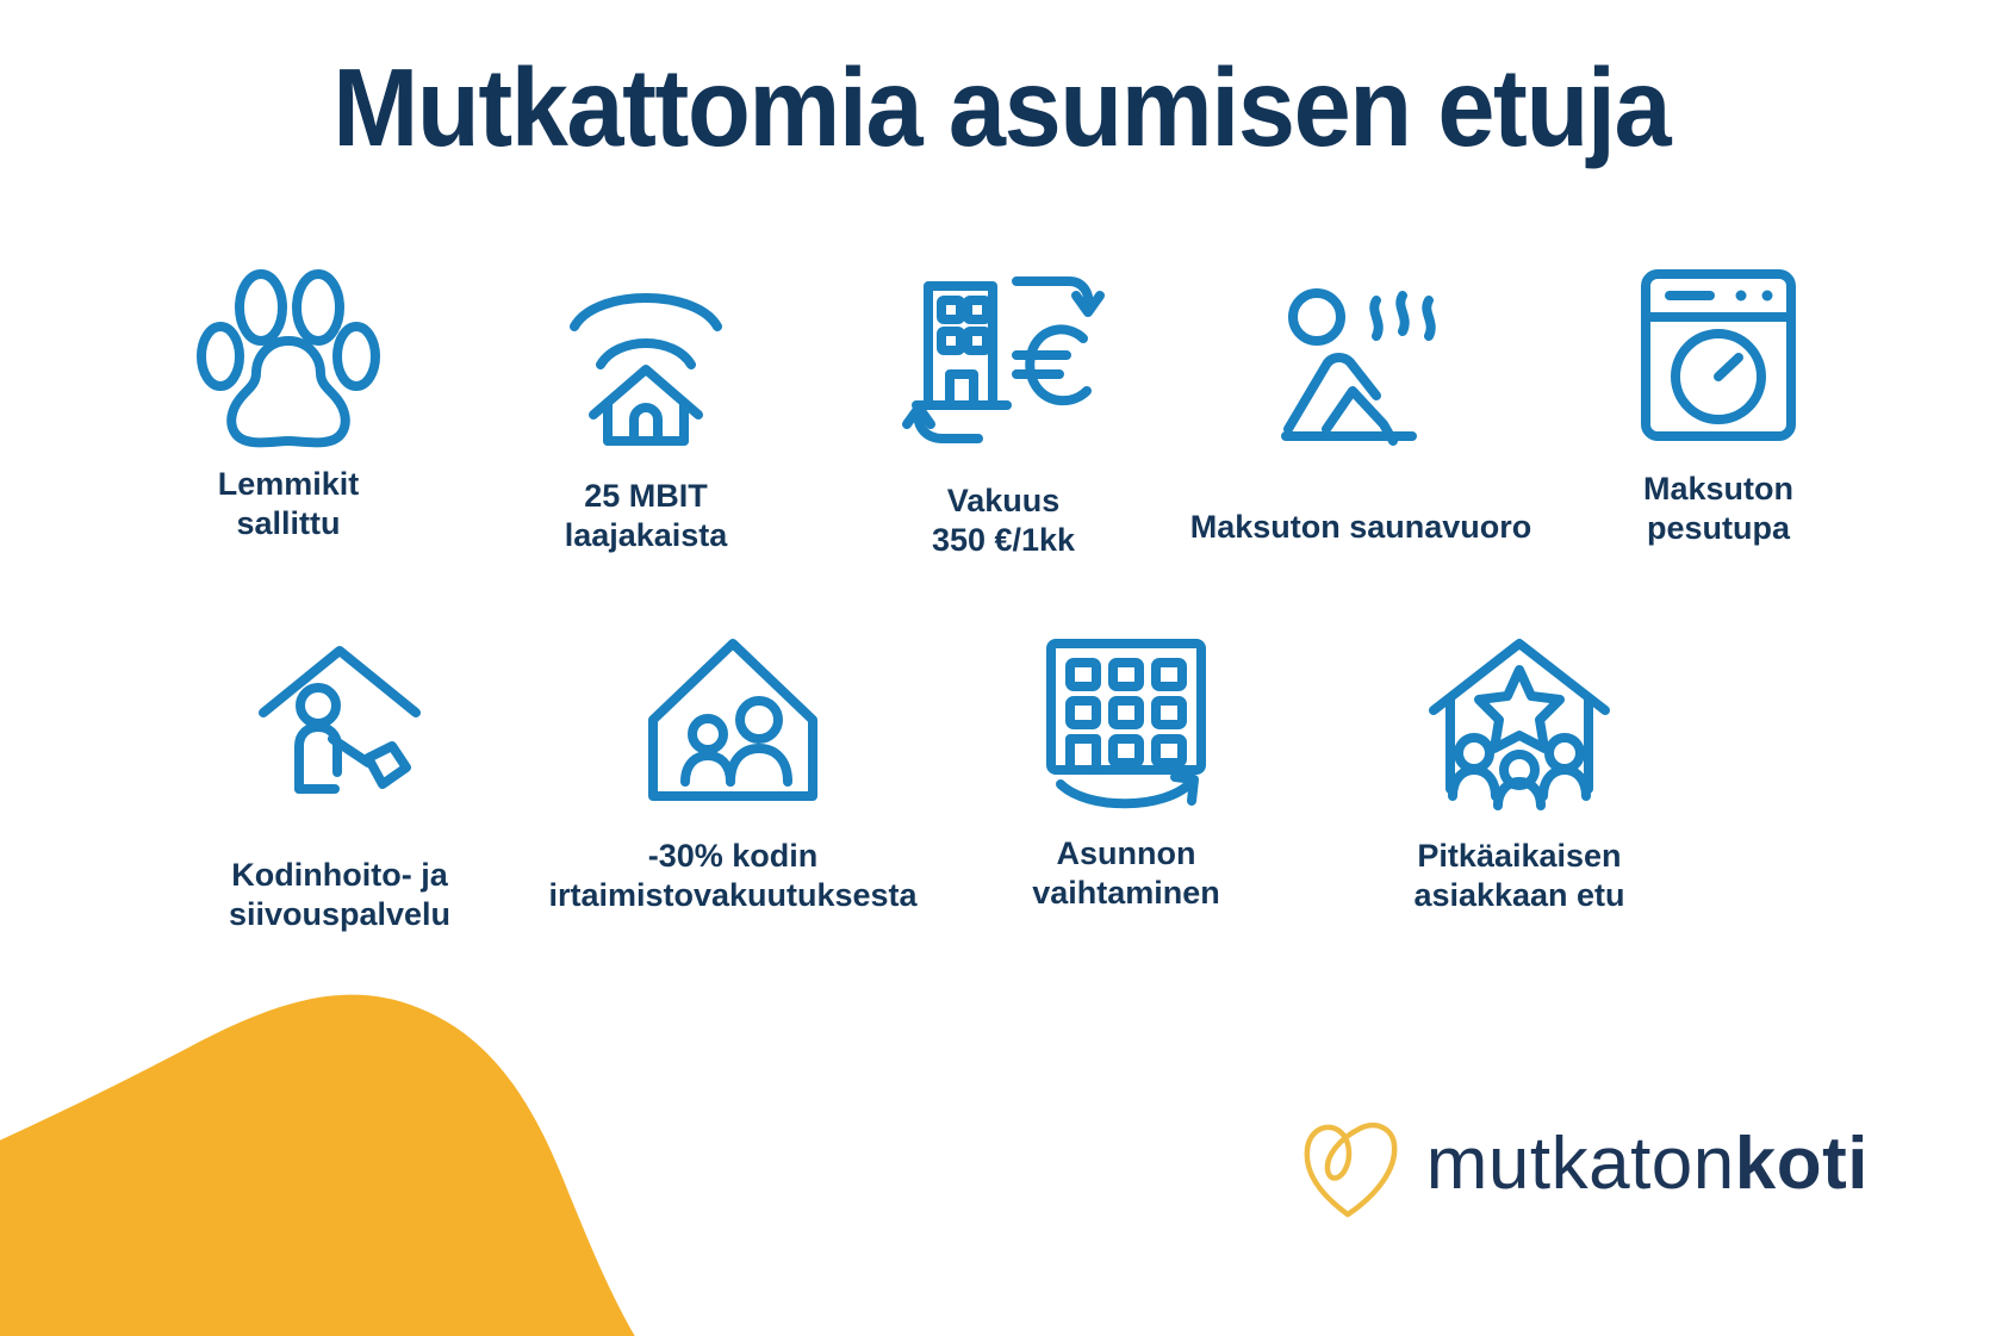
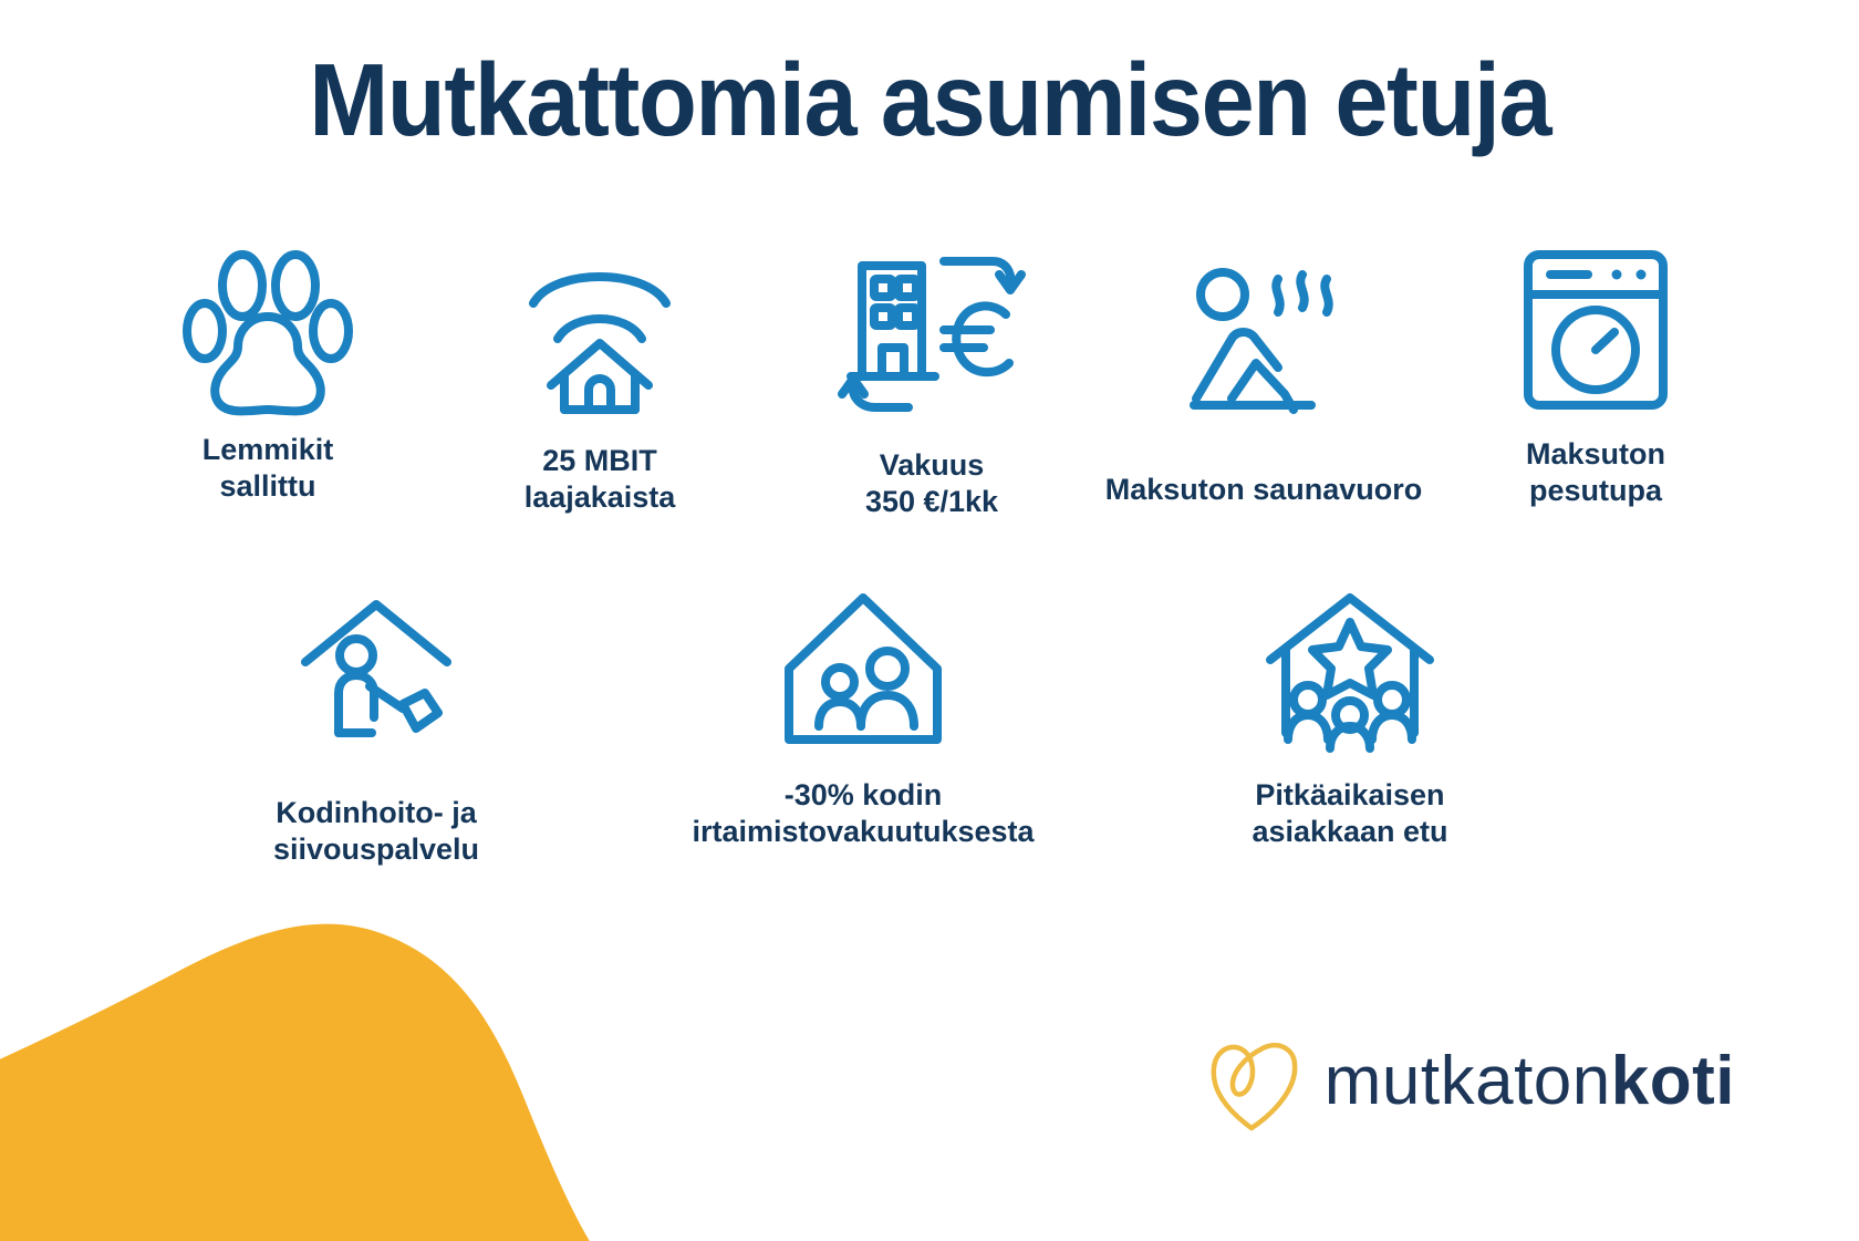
  Mutkattomia asumisen etuja
  Lemmikit
  sallittu
  25 MBIT
  laajakaista
  Vakuus
  350 €/1kk
  Maksuton saunavuoro
  Maksuton
  pesutupa
  Kodinhoito- ja
  siivouspalvelu
  -30% kodin
  irtaimistovakuutuksesta
- Asunnon
- vaihtaminen
  Pitkäaikaisen
  asiakkaan etu
  mutkatonkoti
